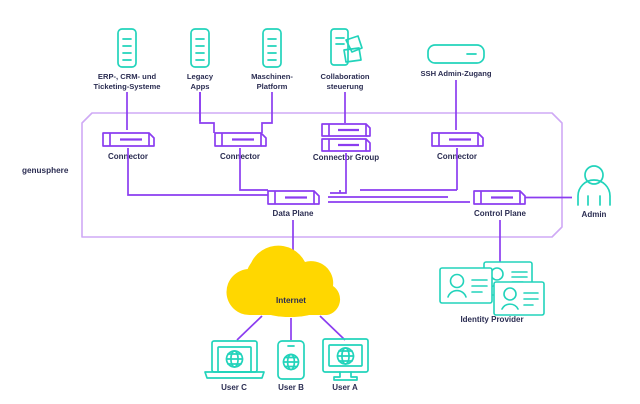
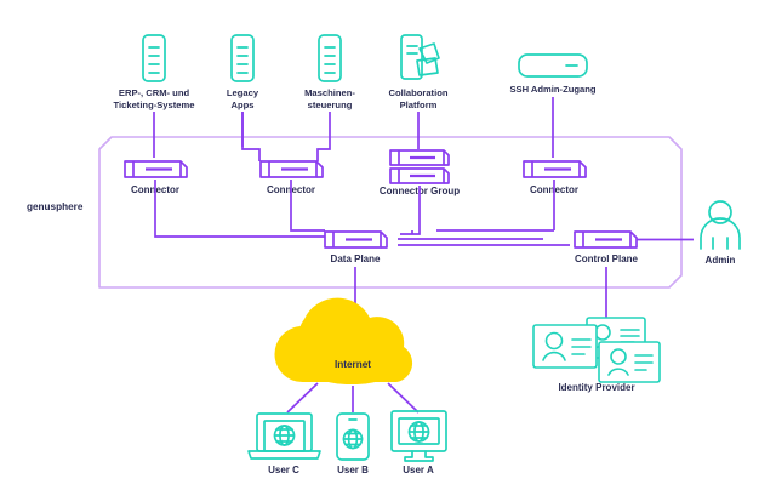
  genusphere
  ERP-, CRM- und
  Ticketing-Systeme
  Legacy
  Apps
  Maschinen-
- Platform
+ steuerung
  Collaboration
- steuerung
+ Platform
  SSH Admin-Zugang
  Connector
  Connector
  Connector Group
  Connector
  Data Plane
  Control Plane
  Admin
  Internet
  Identity Provider
  User C
  User B
  User A
